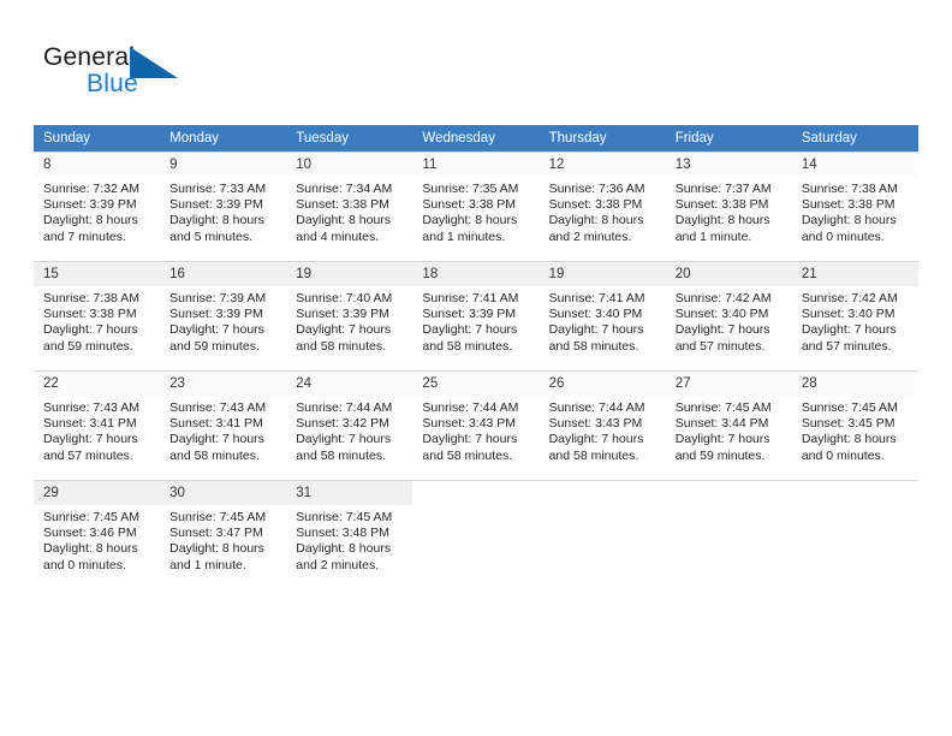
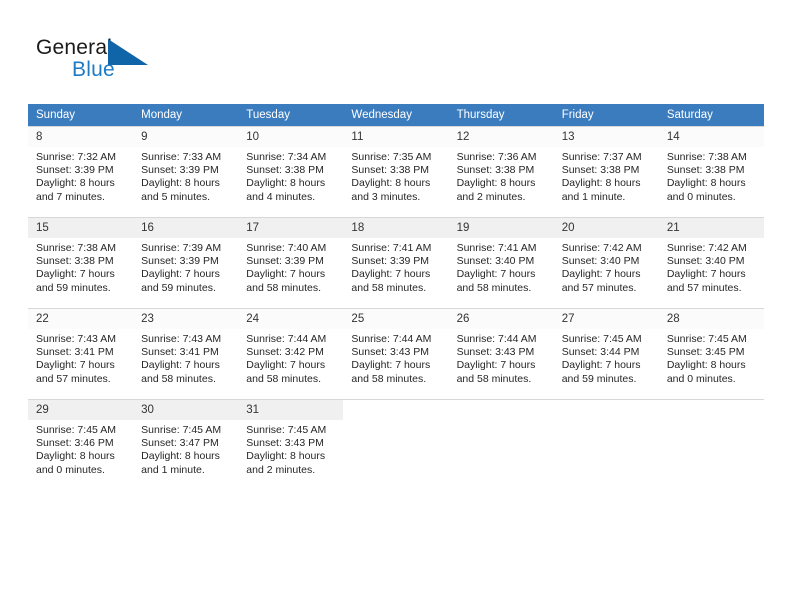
  Genera
  Blue
  Sunday	Monday	Tuesday	Wednesday	Thursday	Friday	Saturday
- 8Sunrise: 7:32 AMSunset: 3:39 PMDaylight: 8 hoursand 7 minutes.	9Sunrise: 7:33 AMSunset: 3:39 PMDaylight: 8 hoursand 5 minutes.	10Sunrise: 7:34 AMSunset: 3:38 PMDaylight: 8 hoursand 4 minutes.	11Sunrise: 7:35 AMSunset: 3:38 PMDaylight: 8 hoursand 1 minutes.	12Sunrise: 7:36 AMSunset: 3:38 PMDaylight: 8 hoursand 2 minutes.	13Sunrise: 7:37 AMSunset: 3:38 PMDaylight: 8 hoursand 1 minute.	14Sunrise: 7:38 AMSunset: 3:38 PMDaylight: 8 hoursand 0 minutes.
+ 8Sunrise: 7:32 AMSunset: 3:39 PMDaylight: 8 hoursand 7 minutes.	9Sunrise: 7:33 AMSunset: 3:39 PMDaylight: 8 hoursand 5 minutes.	10Sunrise: 7:34 AMSunset: 3:38 PMDaylight: 8 hoursand 4 minutes.	11Sunrise: 7:35 AMSunset: 3:38 PMDaylight: 8 hoursand 3 minutes.	12Sunrise: 7:36 AMSunset: 3:38 PMDaylight: 8 hoursand 2 minutes.	13Sunrise: 7:37 AMSunset: 3:38 PMDaylight: 8 hoursand 1 minute.	14Sunrise: 7:38 AMSunset: 3:38 PMDaylight: 8 hoursand 0 minutes.
- 15Sunrise: 7:38 AMSunset: 3:38 PMDaylight: 7 hoursand 59 minutes.	16Sunrise: 7:39 AMSunset: 3:39 PMDaylight: 7 hoursand 59 minutes.	19Sunrise: 7:40 AMSunset: 3:39 PMDaylight: 7 hoursand 58 minutes.	18Sunrise: 7:41 AMSunset: 3:39 PMDaylight: 7 hoursand 58 minutes.	19Sunrise: 7:41 AMSunset: 3:40 PMDaylight: 7 hoursand 58 minutes.	20Sunrise: 7:42 AMSunset: 3:40 PMDaylight: 7 hoursand 57 minutes.	21Sunrise: 7:42 AMSunset: 3:40 PMDaylight: 7 hoursand 57 minutes.
+ 15Sunrise: 7:38 AMSunset: 3:38 PMDaylight: 7 hoursand 59 minutes.	16Sunrise: 7:39 AMSunset: 3:39 PMDaylight: 7 hoursand 59 minutes.	17Sunrise: 7:40 AMSunset: 3:39 PMDaylight: 7 hoursand 58 minutes.	18Sunrise: 7:41 AMSunset: 3:39 PMDaylight: 7 hoursand 58 minutes.	19Sunrise: 7:41 AMSunset: 3:40 PMDaylight: 7 hoursand 58 minutes.	20Sunrise: 7:42 AMSunset: 3:40 PMDaylight: 7 hoursand 57 minutes.	21Sunrise: 7:42 AMSunset: 3:40 PMDaylight: 7 hoursand 57 minutes.
  22Sunrise: 7:43 AMSunset: 3:41 PMDaylight: 7 hoursand 57 minutes.	23Sunrise: 7:43 AMSunset: 3:41 PMDaylight: 7 hoursand 58 minutes.	24Sunrise: 7:44 AMSunset: 3:42 PMDaylight: 7 hoursand 58 minutes.	25Sunrise: 7:44 AMSunset: 3:43 PMDaylight: 7 hoursand 58 minutes.	26Sunrise: 7:44 AMSunset: 3:43 PMDaylight: 7 hoursand 58 minutes.	27Sunrise: 7:45 AMSunset: 3:44 PMDaylight: 7 hoursand 59 minutes.	28Sunrise: 7:45 AMSunset: 3:45 PMDaylight: 8 hoursand 0 minutes.
- 29Sunrise: 7:45 AMSunset: 3:46 PMDaylight: 8 hoursand 0 minutes.	30Sunrise: 7:45 AMSunset: 3:47 PMDaylight: 8 hoursand 1 minute.	31Sunrise: 7:45 AMSunset: 3:48 PMDaylight: 8 hoursand 2 minutes.
+ 29Sunrise: 7:45 AMSunset: 3:46 PMDaylight: 8 hoursand 0 minutes.	30Sunrise: 7:45 AMSunset: 3:47 PMDaylight: 8 hoursand 1 minute.	31Sunrise: 7:45 AMSunset: 3:43 PMDaylight: 8 hoursand 2 minutes.
